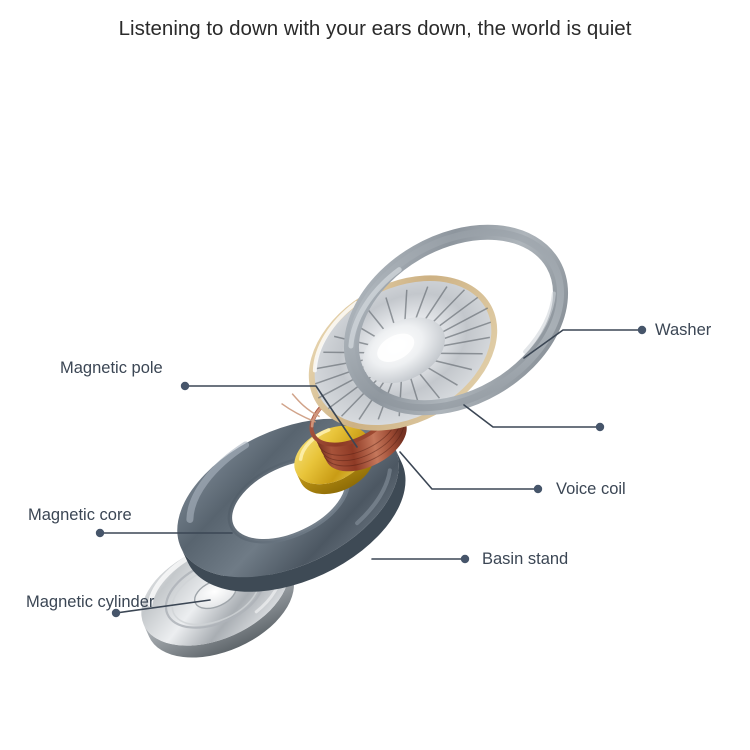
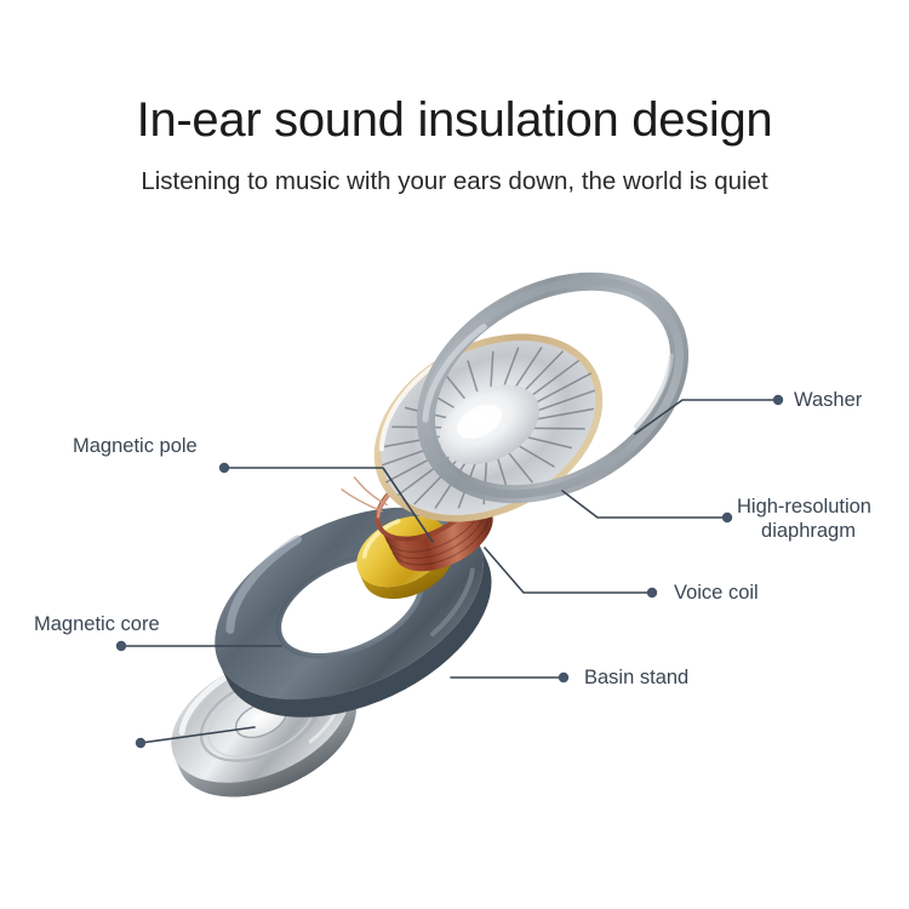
+ In-ear sound insulation design
- Listening to down with your ears down, the world is quiet
+ Listening to music with your ears down, the world is quiet
  Washer
+ High-resolution
+ diaphragm
  Voice coil
  Basin stand
  Magnetic pole
  Magnetic core
- Magnetic cylinder
